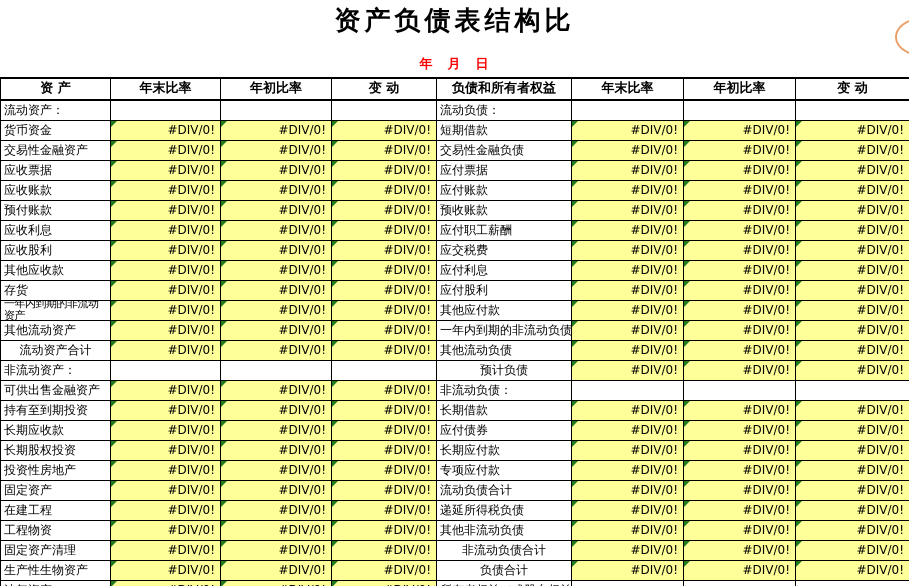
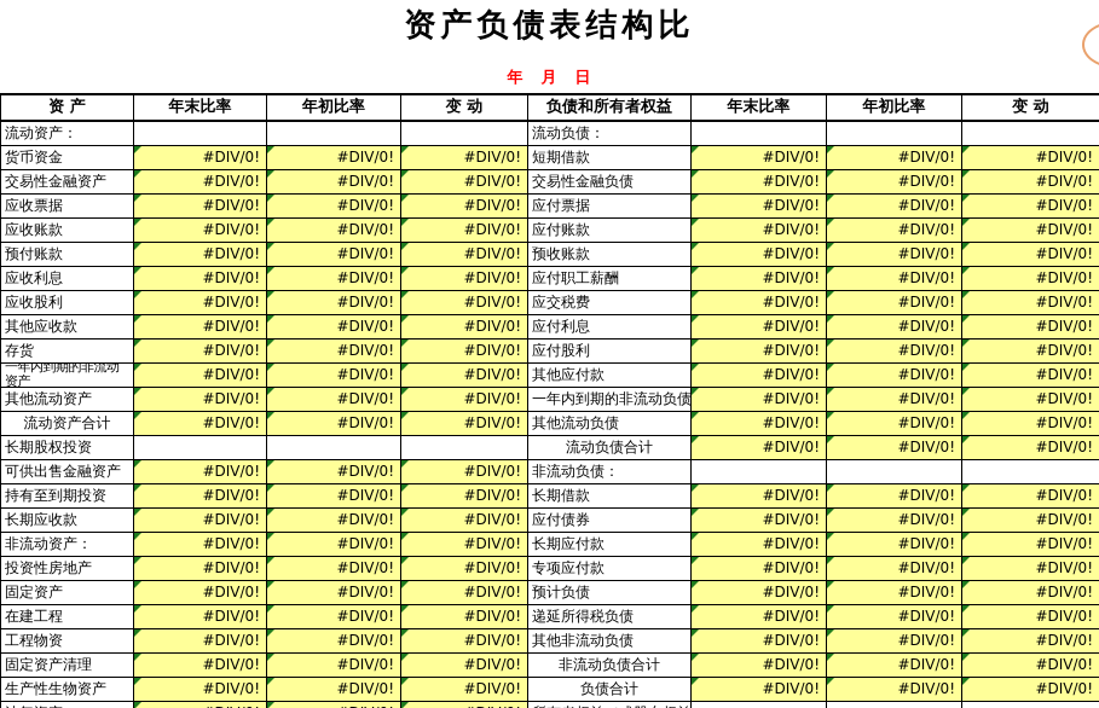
  资产负债表结构比
  年 月 日
  资 产
  年末比率
  年初比率
  变 动
  负债和所有者权益
  年末比率
  年初比率
  变 动
  流动资产：
  流动负债：
  货币资金
  #DIV/0!
  #DIV/0!
  #DIV/0!
  短期借款
  #DIV/0!
  #DIV/0!
  #DIV/0!
  交易性金融资产
  #DIV/0!
  #DIV/0!
  #DIV/0!
  交易性金融负债
  #DIV/0!
  #DIV/0!
  #DIV/0!
  应收票据
  #DIV/0!
  #DIV/0!
  #DIV/0!
  应付票据
  #DIV/0!
  #DIV/0!
  #DIV/0!
  应收账款
  #DIV/0!
  #DIV/0!
  #DIV/0!
  应付账款
  #DIV/0!
  #DIV/0!
  #DIV/0!
  预付账款
  #DIV/0!
  #DIV/0!
  #DIV/0!
  预收账款
  #DIV/0!
  #DIV/0!
  #DIV/0!
  应收利息
  #DIV/0!
  #DIV/0!
  #DIV/0!
  应付职工薪酬
  #DIV/0!
  #DIV/0!
  #DIV/0!
  应收股利
  #DIV/0!
  #DIV/0!
  #DIV/0!
  应交税费
  #DIV/0!
  #DIV/0!
  #DIV/0!
  其他应收款
  #DIV/0!
  #DIV/0!
  #DIV/0!
  应付利息
  #DIV/0!
  #DIV/0!
  #DIV/0!
  存货
  #DIV/0!
  #DIV/0!
  #DIV/0!
  应付股利
  #DIV/0!
  #DIV/0!
  #DIV/0!
  一年内到期的非流动资产
  #DIV/0!
  #DIV/0!
  #DIV/0!
  其他应付款
  #DIV/0!
  #DIV/0!
  #DIV/0!
  其他流动资产
  #DIV/0!
  #DIV/0!
  #DIV/0!
  一年内到期的非流动负债
  #DIV/0!
  #DIV/0!
  #DIV/0!
  流动资产合计
  #DIV/0!
  #DIV/0!
  #DIV/0!
  其他流动负债
  #DIV/0!
  #DIV/0!
  #DIV/0!
- 非流动资产：
+ 长期股权投资
- 预计负债
+ 流动负债合计
  #DIV/0!
  #DIV/0!
  #DIV/0!
  可供出售金融资产
  #DIV/0!
  #DIV/0!
  #DIV/0!
  非流动负债：
  持有至到期投资
  #DIV/0!
  #DIV/0!
  #DIV/0!
  长期借款
  #DIV/0!
  #DIV/0!
  #DIV/0!
  长期应收款
  #DIV/0!
  #DIV/0!
  #DIV/0!
  应付债券
  #DIV/0!
  #DIV/0!
  #DIV/0!
- 长期股权投资
+ 非流动资产：
  #DIV/0!
  #DIV/0!
  #DIV/0!
  长期应付款
  #DIV/0!
  #DIV/0!
  #DIV/0!
  投资性房地产
  #DIV/0!
  #DIV/0!
  #DIV/0!
  专项应付款
  #DIV/0!
  #DIV/0!
  #DIV/0!
  固定资产
  #DIV/0!
  #DIV/0!
  #DIV/0!
- 流动负债合计
+ 预计负债
  #DIV/0!
  #DIV/0!
  #DIV/0!
  在建工程
  #DIV/0!
  #DIV/0!
  #DIV/0!
  递延所得税负债
  #DIV/0!
  #DIV/0!
  #DIV/0!
  工程物资
  #DIV/0!
  #DIV/0!
  #DIV/0!
  其他非流动负债
  #DIV/0!
  #DIV/0!
  #DIV/0!
  固定资产清理
  #DIV/0!
  #DIV/0!
  #DIV/0!
  非流动负债合计
  #DIV/0!
  #DIV/0!
  #DIV/0!
  生产性生物资产
  #DIV/0!
  #DIV/0!
  #DIV/0!
  负债合计
  #DIV/0!
  #DIV/0!
  #DIV/0!
